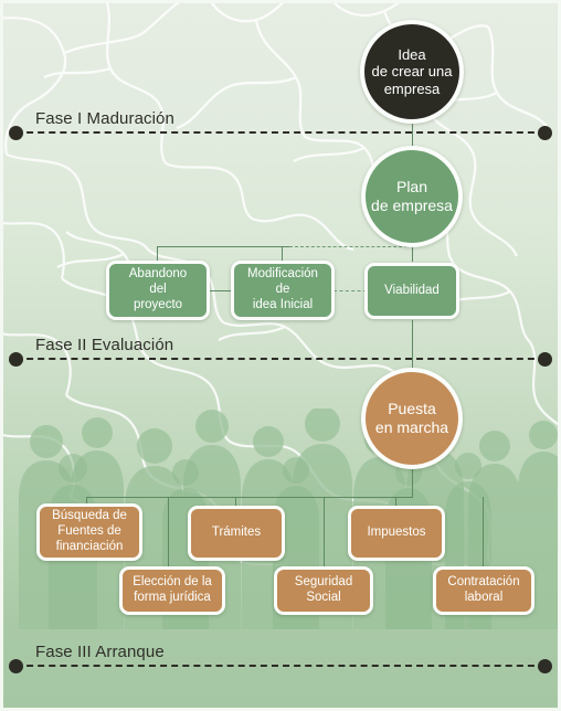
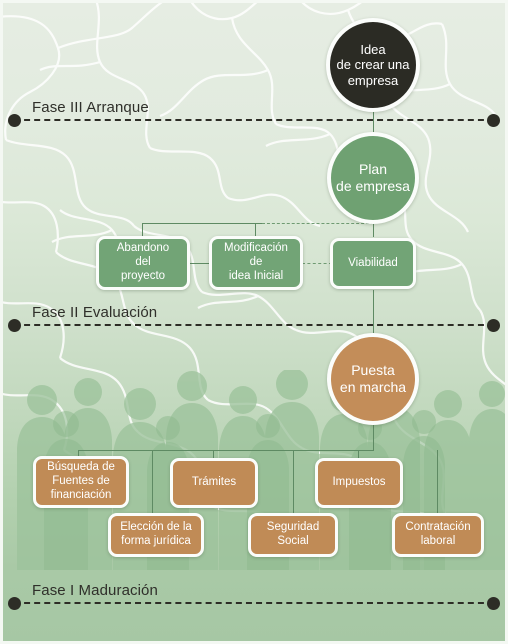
  Idea
  de crear una
  empresa
  Plan
  de empresa
  Abandono
  del
  proyecto
  Modificación
  de
  idea Inicial
  Viabilidad
  Puesta
  en marcha
  Búsqueda de
  Fuentes de
  financiación
  Trámites
  Impuestos
  Elección de la
  forma jurídica
  Seguridad
  Social
  Contratación
  laboral
- Fase I Maduración
+ Fase III Arranque
  Fase II Evaluación
- Fase III Arranque
+ Fase I Maduración
